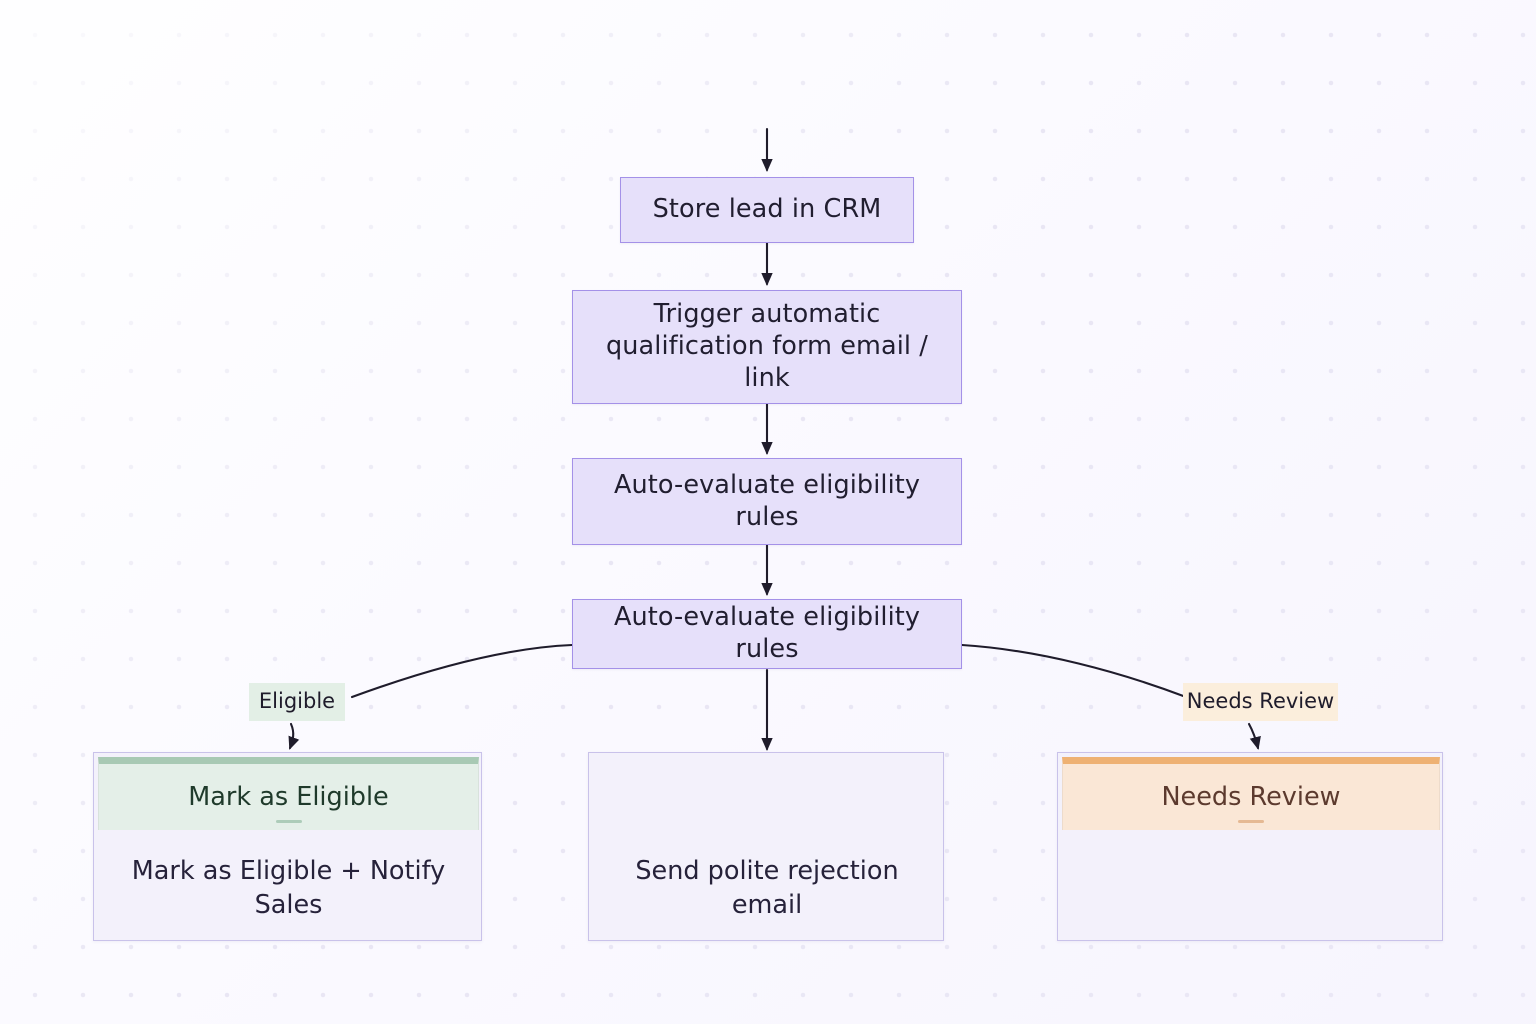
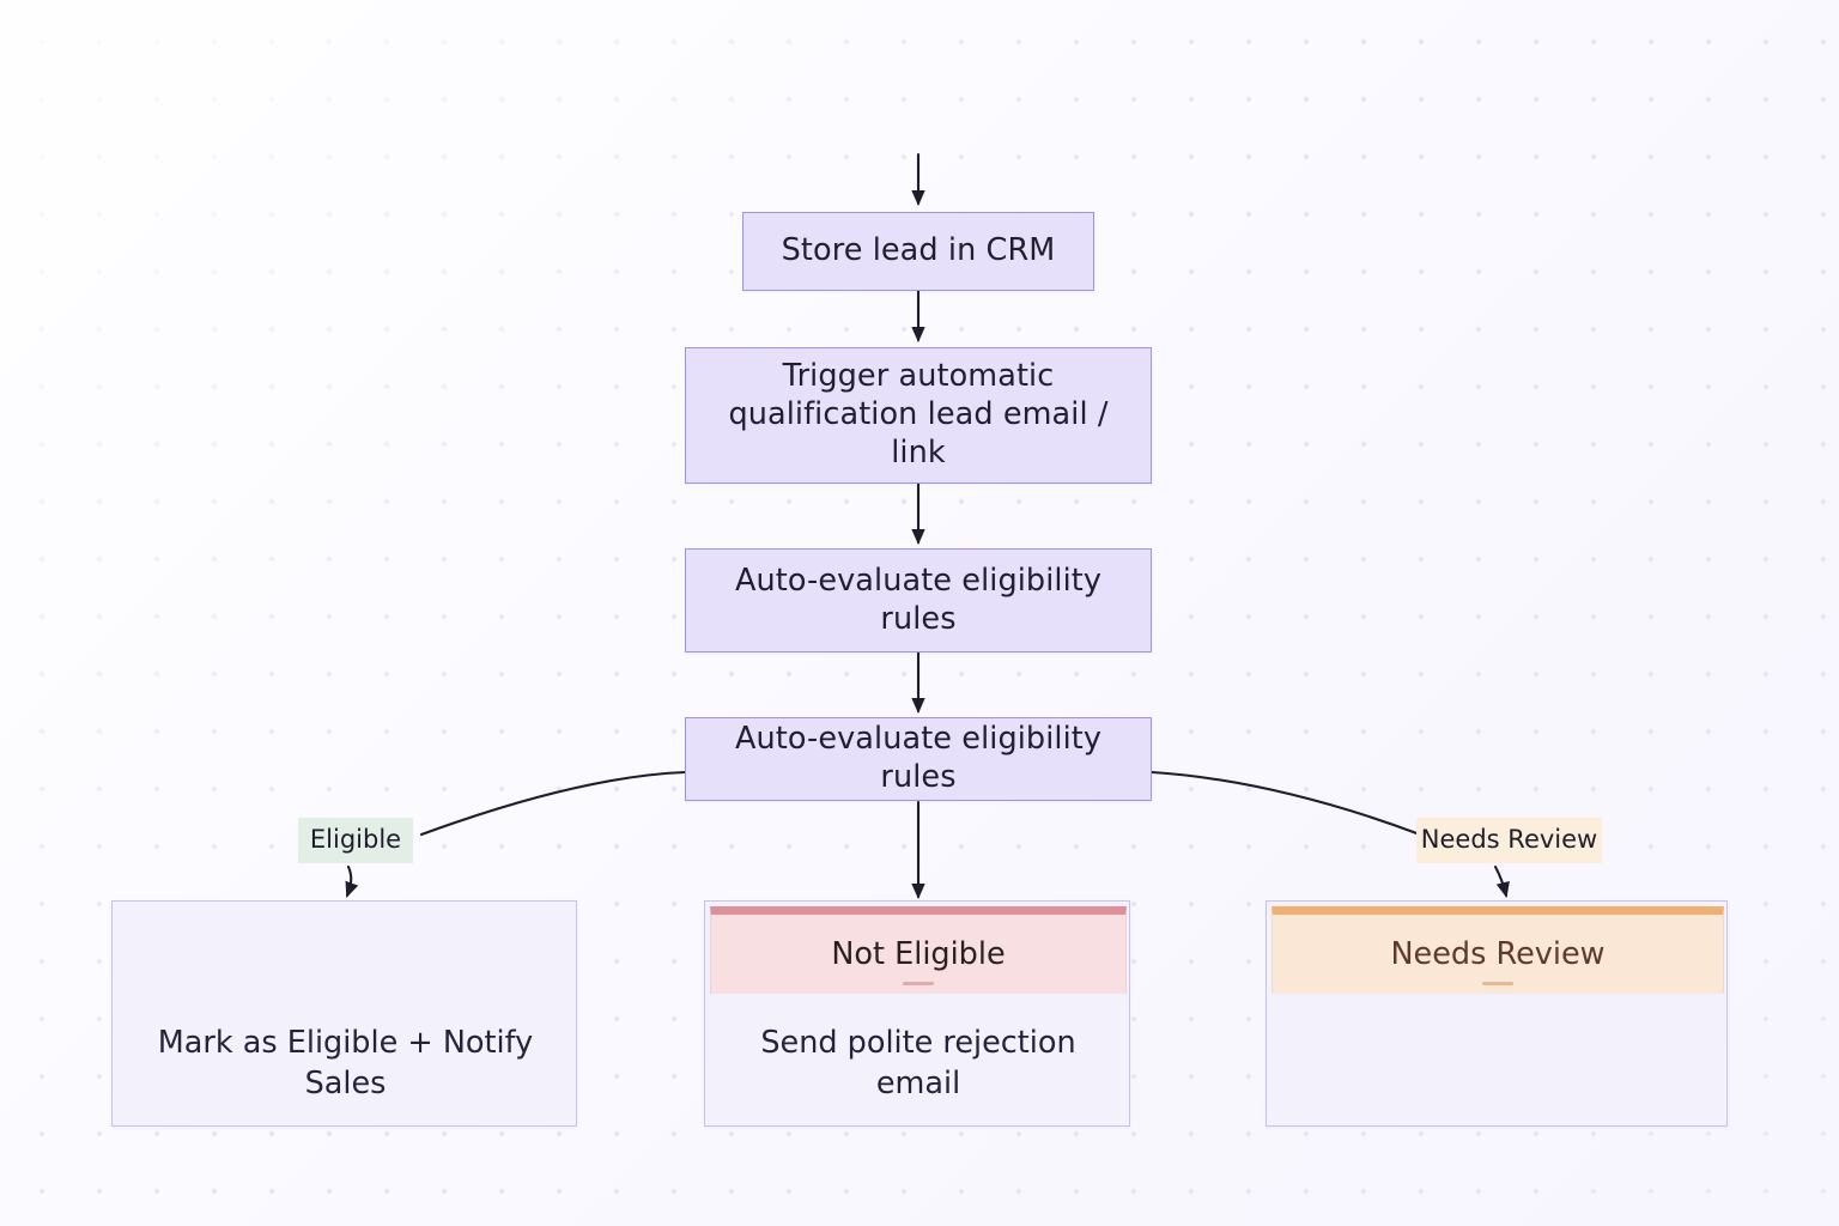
  Store lead in CRM
- Trigger automatic qualification form email / link
+ Trigger automatic qualification lead email / link
  Auto-evaluate eligibility rules
  Auto-evaluate eligibility rules
  Eligible
  Needs Review
- Mark as Eligible
  Mark as Eligible + Notify Sales
+ Not Eligible
  Send polite rejection email
  Needs Review
